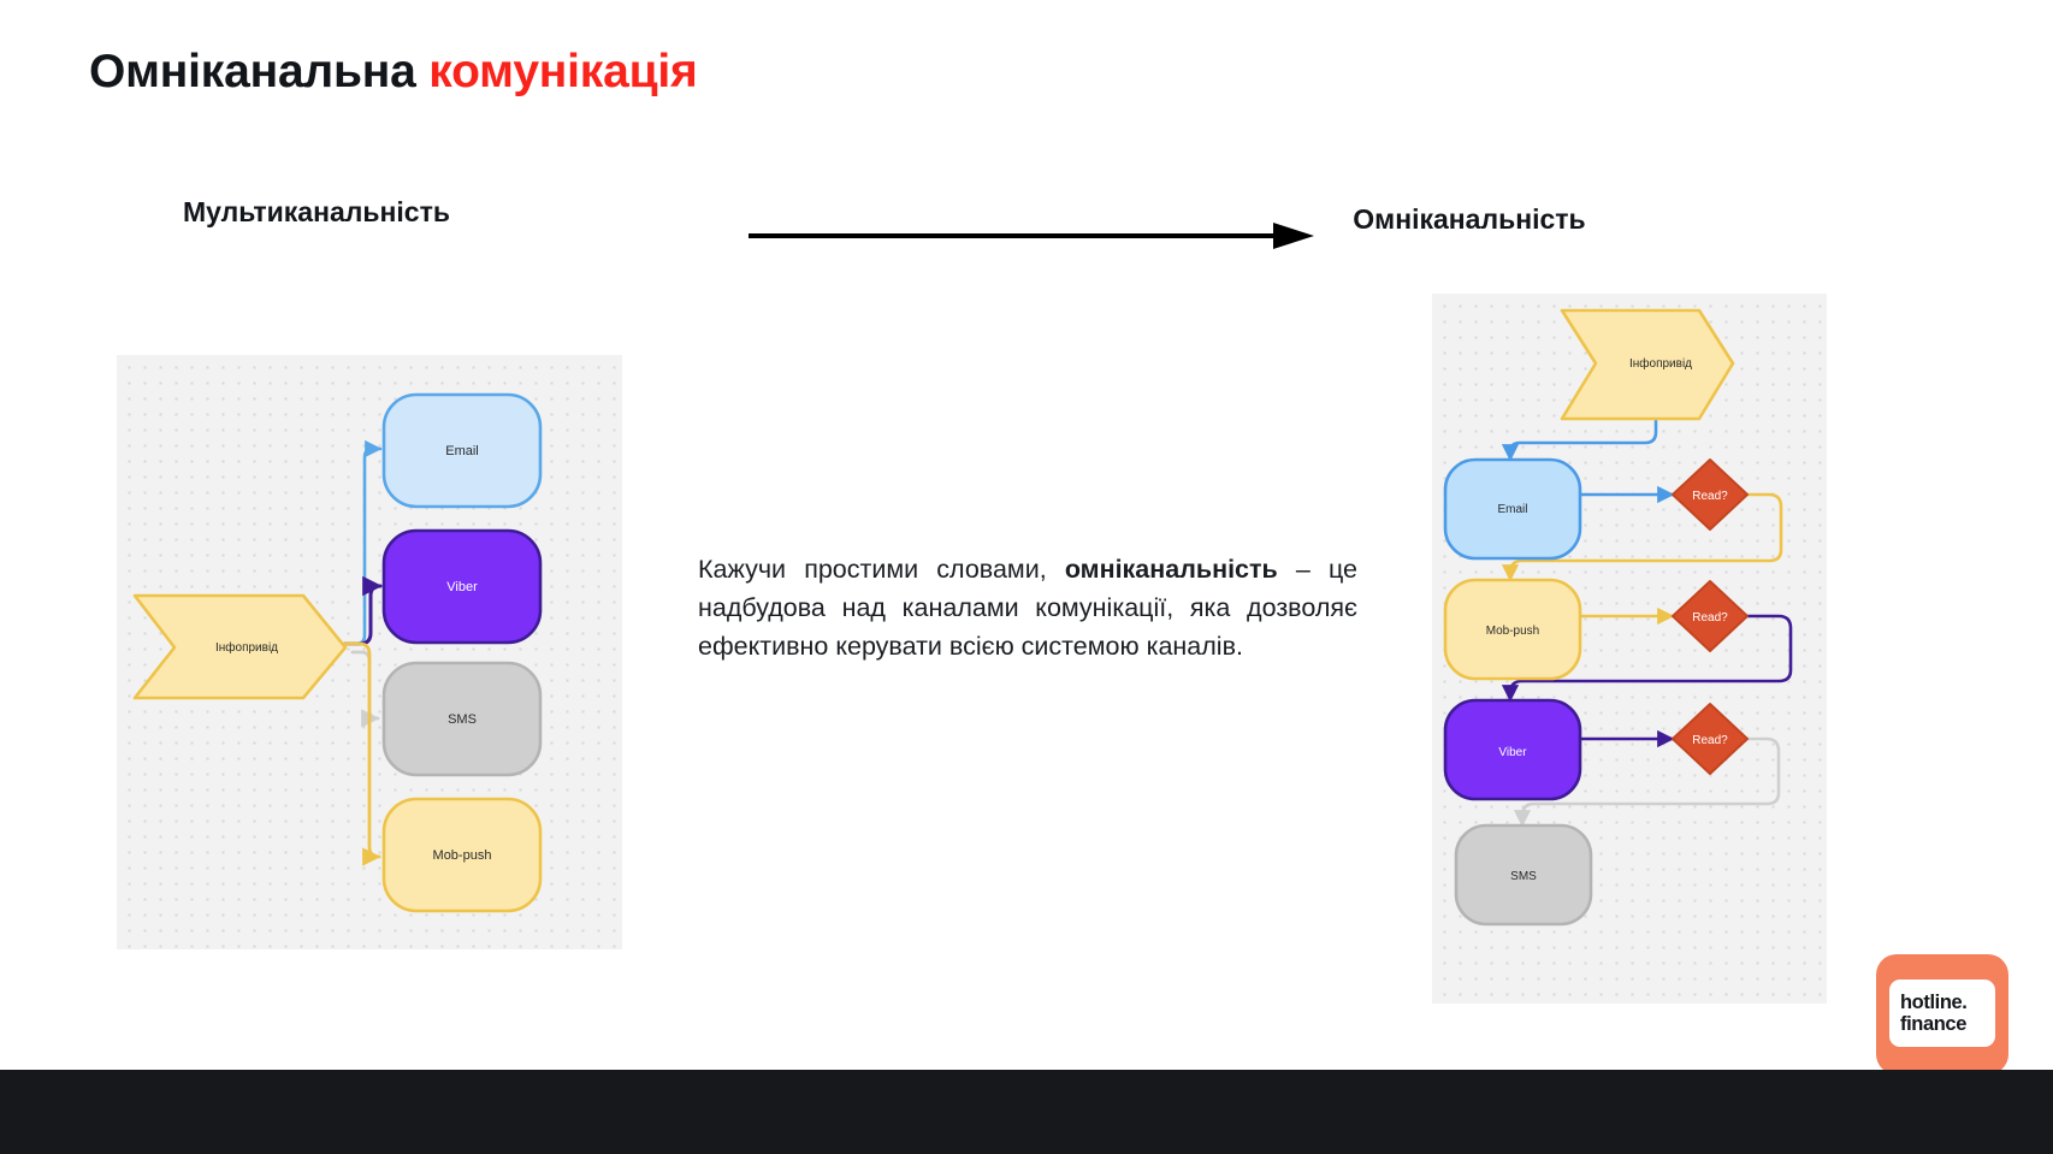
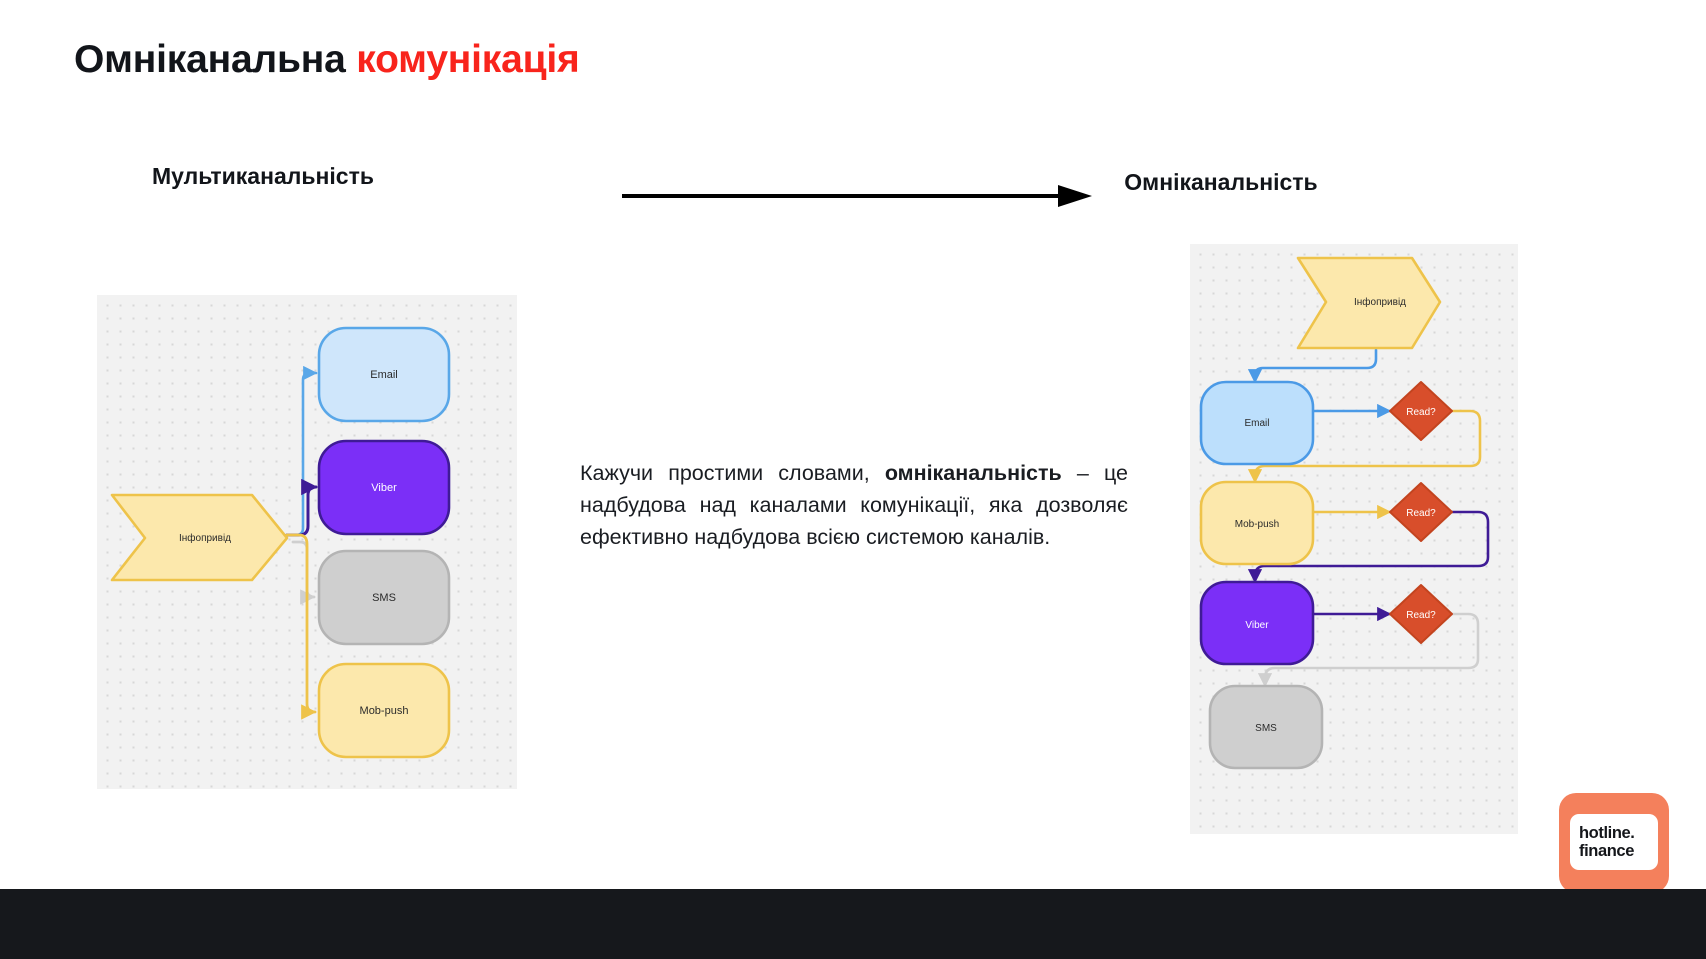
  Омніканальна комунікація
  Мультиканальність
  Омніканальність
- Кажучи простими словами, омніканальність – це надбудова над каналами комунікації, яка дозволяє ефективно керувати всією системою каналів.
+ Кажучи простими словами, омніканальність – це надбудова над каналами комунікації, яка дозволяє ефективно надбудова всією системою каналів.
  Інфопривід
  Email
  Viber
  SMS
  Mob-push
  Інфопривід
  Email
  Read?
  Mob-push
  Read?
  Viber
  Read?
  SMS
  hotline.
  finance
